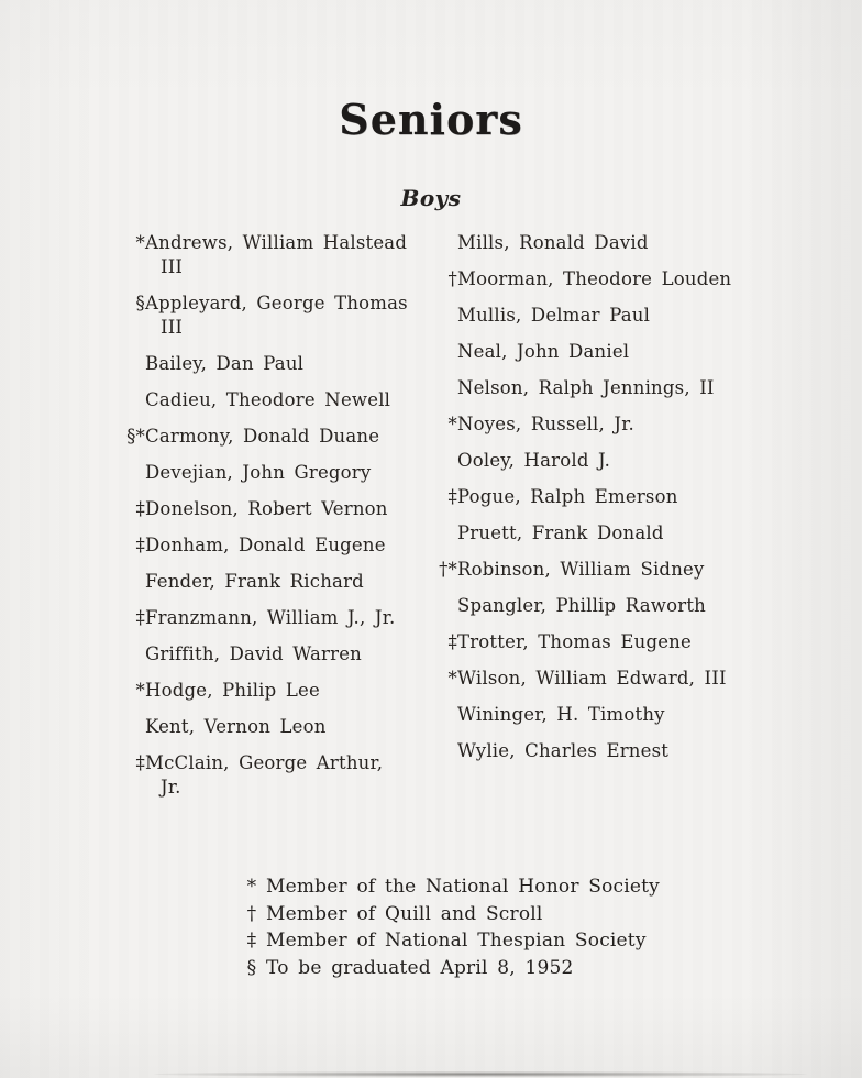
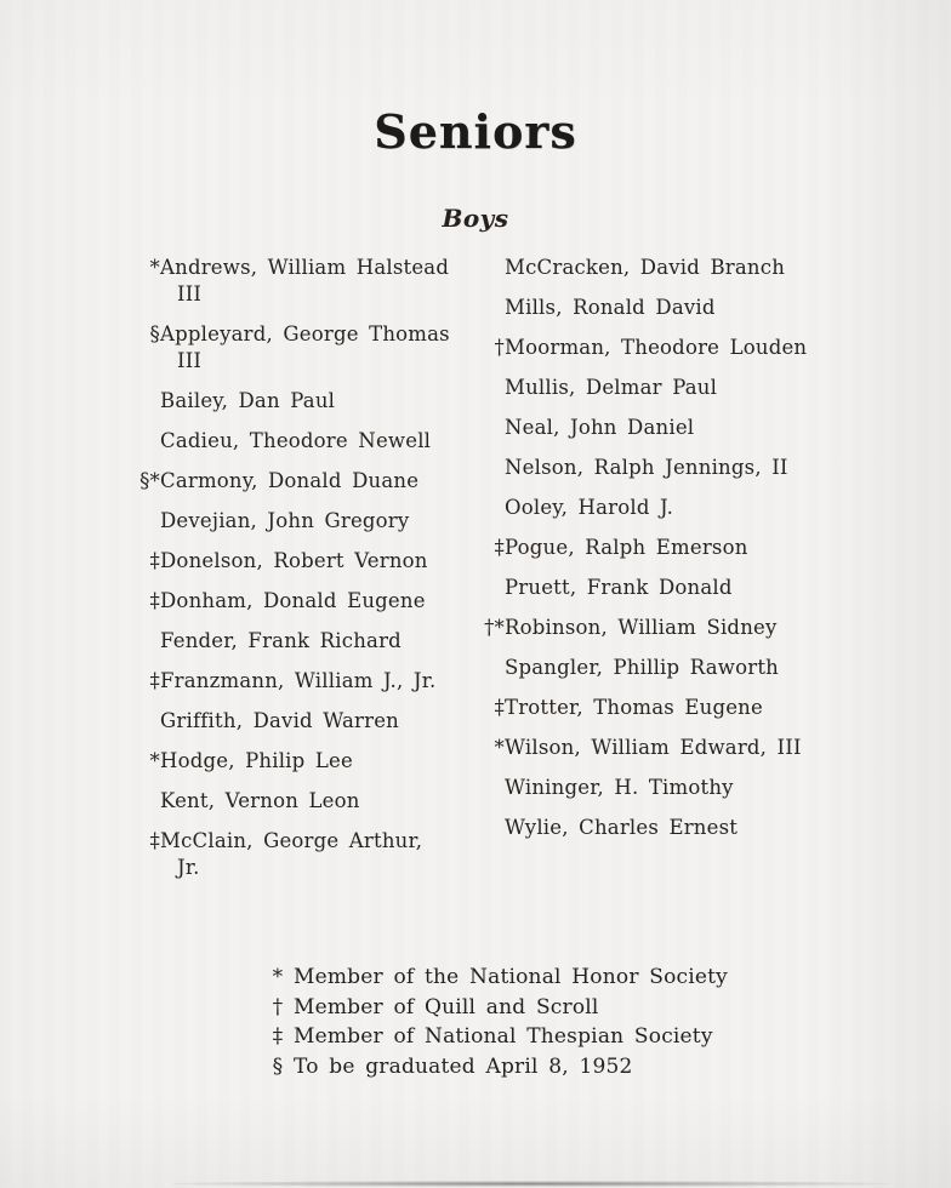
  Seniors
  Boys
  *Andrews, William Halstead
  III
  §Appleyard, George Thomas
  III
  Bailey, Dan Paul
  Cadieu, Theodore Newell
  §*Carmony, Donald Duane
  Devejian, John Gregory
  ‡Donelson, Robert Vernon
  ‡Donham, Donald Eugene
  Fender, Frank Richard
  ‡Franzmann, William J., Jr.
  Griffith, David Warren
  *Hodge, Philip Lee
  Kent, Vernon Leon
  ‡McClain, George Arthur,
  Jr.
+ McCracken, David Branch
  Mills, Ronald David
  †Moorman, Theodore Louden
  Mullis, Delmar Paul
  Neal, John Daniel
  Nelson, Ralph Jennings, II
- *Noyes, Russell, Jr.
  Ooley, Harold J.
  ‡Pogue, Ralph Emerson
  Pruett, Frank Donald
  †*Robinson, William Sidney
  Spangler, Phillip Raworth
  ‡Trotter, Thomas Eugene
  *Wilson, William Edward, III
  Wininger, H. Timothy
  Wylie, Charles Ernest
  * Member of the National Honor Society
  † Member of Quill and Scroll
  ‡ Member of National Thespian Society
  § To be graduated April 8, 1952
